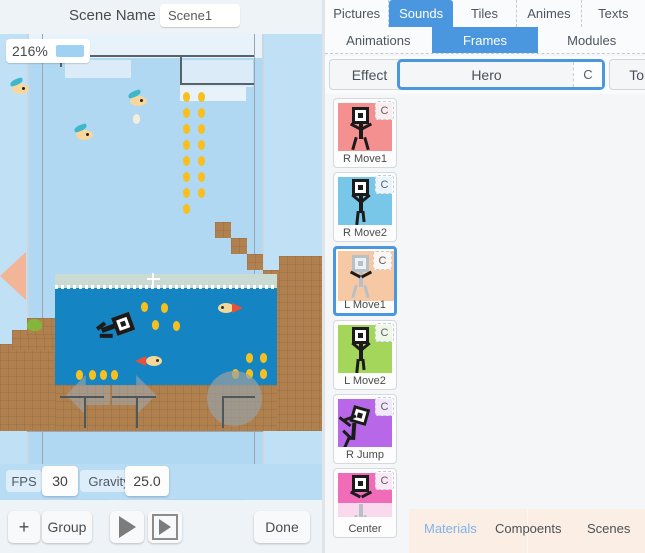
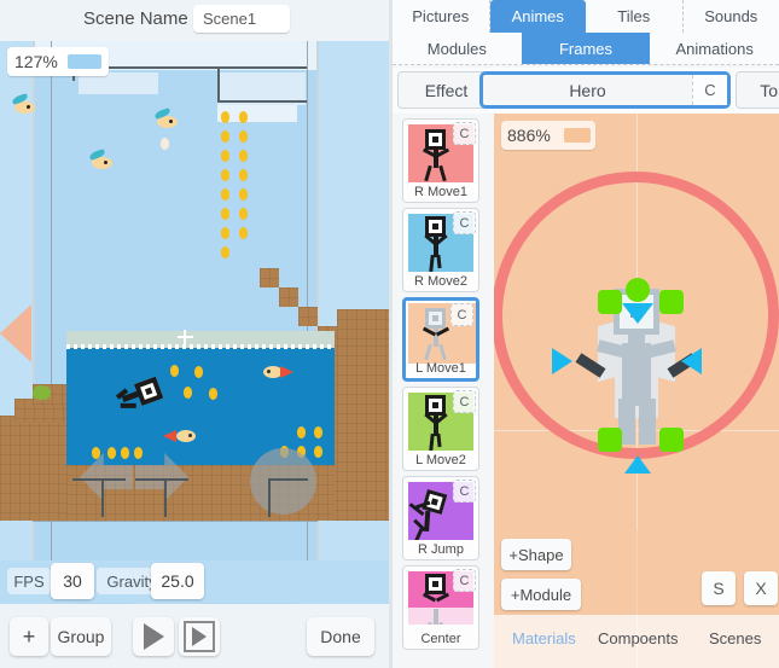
  Scene Name
  Scene1
- 216%
+ 127%
  FPS
  30
  Gravit
  25.0
  +
  Group
  Done
  Pictures
- Sounds
+ Animes
  Tiles
- Animes
+ Sounds
- Texts
- Animations
+ Modules
  Frames
- Modules
+ Animations
  Effect
  Hero
  C
  C
  R Move1
  C
  R Move2
  C
  L Move1
  C
  L Move2
  C
  R Jump
  C
  Center
+ 886%
+ +Shape
+ +Module
+ S
+ X
  Materials
  Compoents
  Scenes
